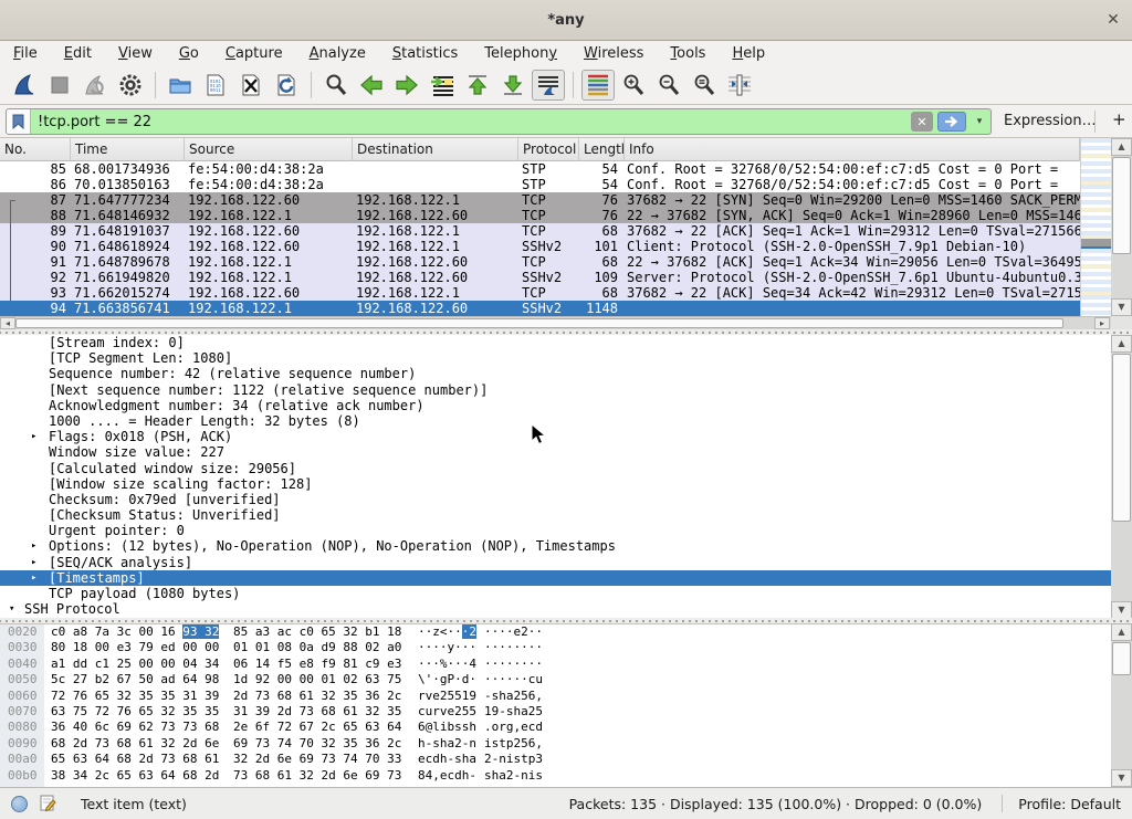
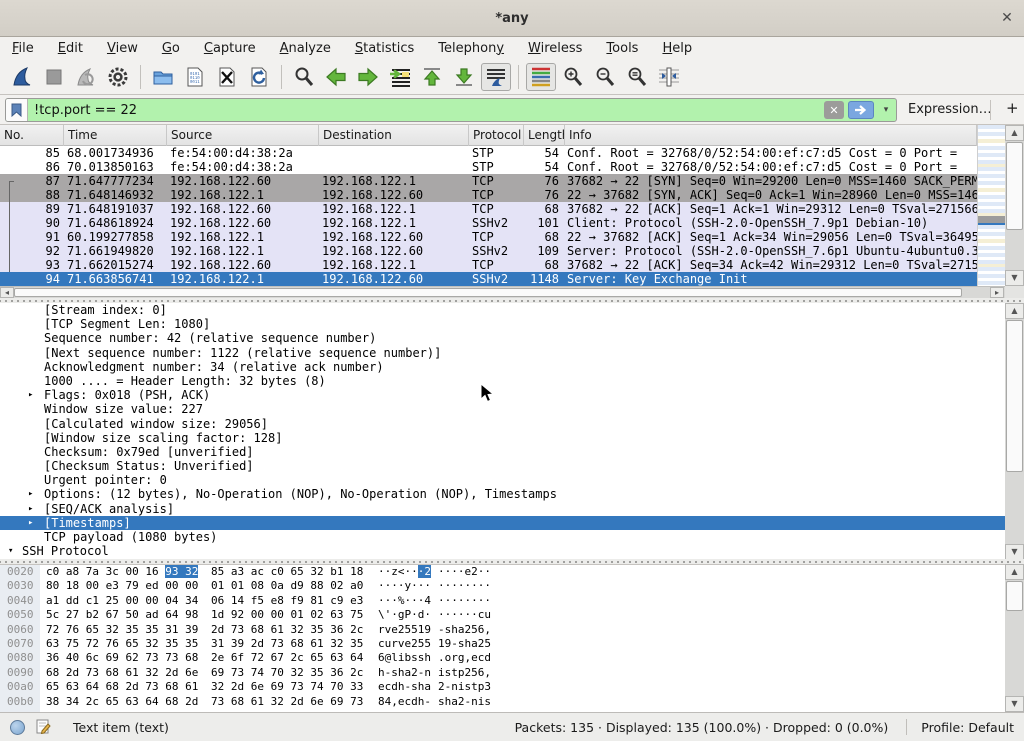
  *any
  ✕
  File
  Edit
  View
  Go
  Capture
  Analyze
  Statistics
  Telephony
  Wireless
  Tools
  Help
  !tcp.port == 22
  ✕
  ▾
  Expression…
  +
  No.
  Time
  Source
  Destination
  Protocol
  Lengt
  Info
  85
  68.001734936
  fe:54:00:d4:38:2a
  STP
  54
  Conf. Root = 32768/0/52:54:00:ef:c7:d5 Cost = 0 Port =
  86
  70.013850163
  fe:54:00:d4:38:2a
  STP
  54
  Conf. Root = 32768/0/52:54:00:ef:c7:d5 Cost = 0 Port =
  87
  71.647777234
  192.168.122.60
  192.168.122.1
  TCP
  76
  37682 → 22 [SYN] Seq=0 Win=29200 Len=0 MSS=1460 SACK_PERM
  88
  71.648146932
  192.168.122.1
  192.168.122.60
  TCP
  76
  22 → 37682 [SYN, ACK] Seq=0 Ack=1 Win=28960 Len=0 MSS=146
  89
  71.648191037
  192.168.122.60
  192.168.122.1
  TCP
  68
  37682 → 22 [ACK] Seq=1 Ack=1 Win=29312 Len=0 TSval=271566
  90
  71.648618924
  192.168.122.60
  192.168.122.1
  SSHv2
  101
  Client: Protocol (SSH-2.0-OpenSSH_7.9p1 Debian-10)
  91
- 71.648789678
+ 60.199277858
  192.168.122.1
  192.168.122.60
  TCP
  68
  22 → 37682 [ACK] Seq=1 Ack=34 Win=29056 Len=0 TSval=36495
  92
  71.661949820
  192.168.122.1
  192.168.122.60
  SSHv2
  109
  Server: Protocol (SSH-2.0-OpenSSH_7.6p1 Ubuntu-4ubuntu0.3
  93
  71.662015274
  192.168.122.60
  192.168.122.1
  TCP
  68
  37682 → 22 [ACK] Seq=34 Ack=42 Win=29312 Len=0 TSval=2715
  94
  71.663856741
  192.168.122.1
  192.168.122.60
  SSHv2
  1148
+ Server: Key Exchange Init
  ▲
  ▼
  ◂
  ▸
  [Stream index: 0]
  [TCP Segment Len: 1080]
  Sequence number: 42 (relative sequence number)
  [Next sequence number: 1122 (relative sequence number)]
  Acknowledgment number: 34 (relative ack number)
  1000 .... = Header Length: 32 bytes (8)
  ▸
  Flags: 0x018 (PSH, ACK)
  Window size value: 227
  [Calculated window size: 29056]
  [Window size scaling factor: 128]
  Checksum: 0x79ed [unverified]
  [Checksum Status: Unverified]
  Urgent pointer: 0
  ▸
  Options: (12 bytes), No-Operation (NOP), No-Operation (NOP), Timestamps
  ▸
  [SEQ/ACK analysis]
  ▸
  [Timestamps]
  TCP payload (1080 bytes)
  ▾
  SSH Protocol
  ▲
  ▼
  0020
  c0 a8 7a 3c 00 16 93 32
  85 a3 ac c0 65 32 b1 18
  ··z<···2
  ····e2··
  0030
  80 18 00 e3 79 ed 00 00
  01 01 08 0a d9 88 02 a0
  ····y···
  ········
  0040
  a1 dd c1 25 00 00 04 34
  06 14 f5 e8 f9 81 c9 e3
  ···%···4
  ········
  0050
  5c 27 b2 67 50 ad 64 98
  1d 92 00 00 01 02 63 75
  \'·gP·d·
  ······cu
  0060
  72 76 65 32 35 35 31 39
  2d 73 68 61 32 35 36 2c
  rve25519
  -sha256,
  0070
  63 75 72 76 65 32 35 35
  31 39 2d 73 68 61 32 35
  curve255
  19-sha25
  0080
  36 40 6c 69 62 73 73 68
  2e 6f 72 67 2c 65 63 64
  6@libssh
  .org,ecd
  0090
  68 2d 73 68 61 32 2d 6e
  69 73 74 70 32 35 36 2c
  h-sha2-n
  istp256,
  00a0
  65 63 64 68 2d 73 68 61
  32 2d 6e 69 73 74 70 33
  ecdh-sha
  2-nistp3
  00b0
  38 34 2c 65 63 64 68 2d
  73 68 61 32 2d 6e 69 73
  84,ecdh-
  sha2-nis
  ▲
  ▼
  Text item (text)
  Packets: 135 · Displayed: 135 (100.0%) · Dropped: 0 (0.0%)
  Profile: Default
